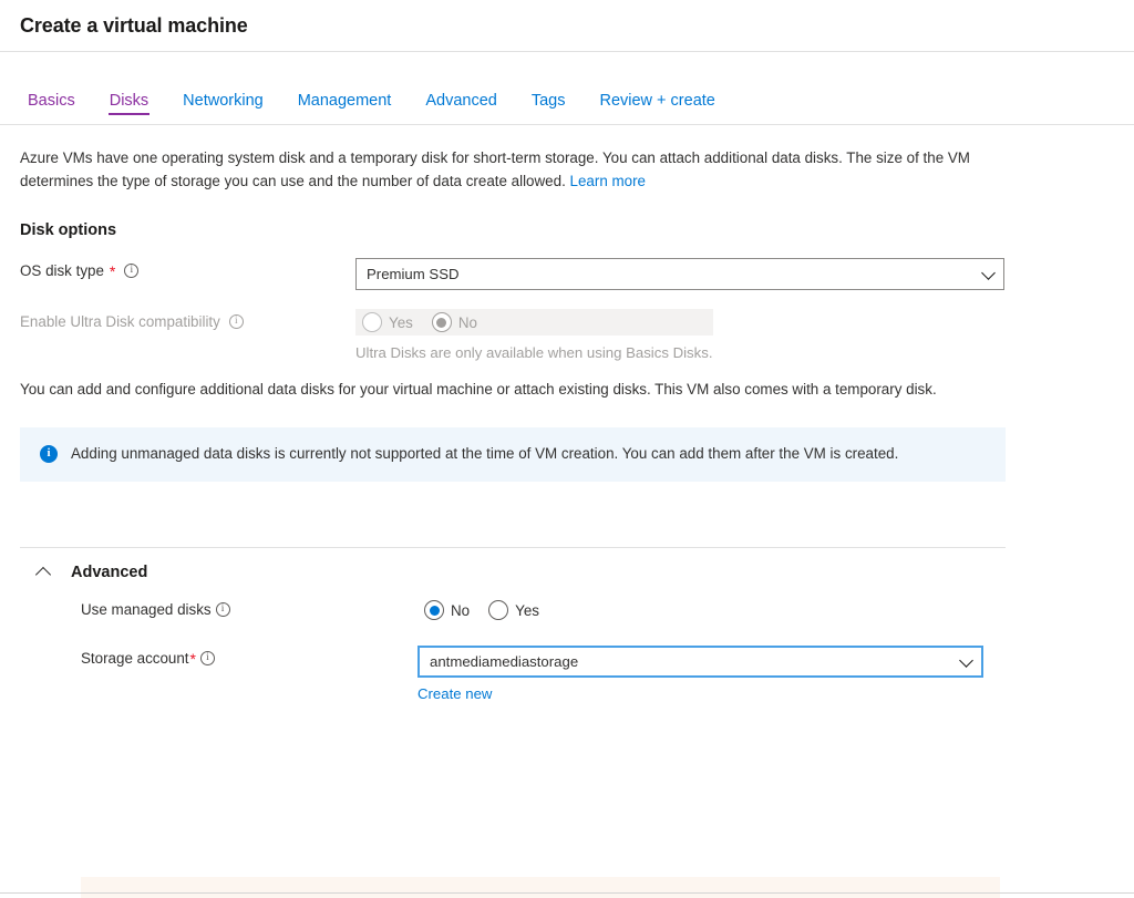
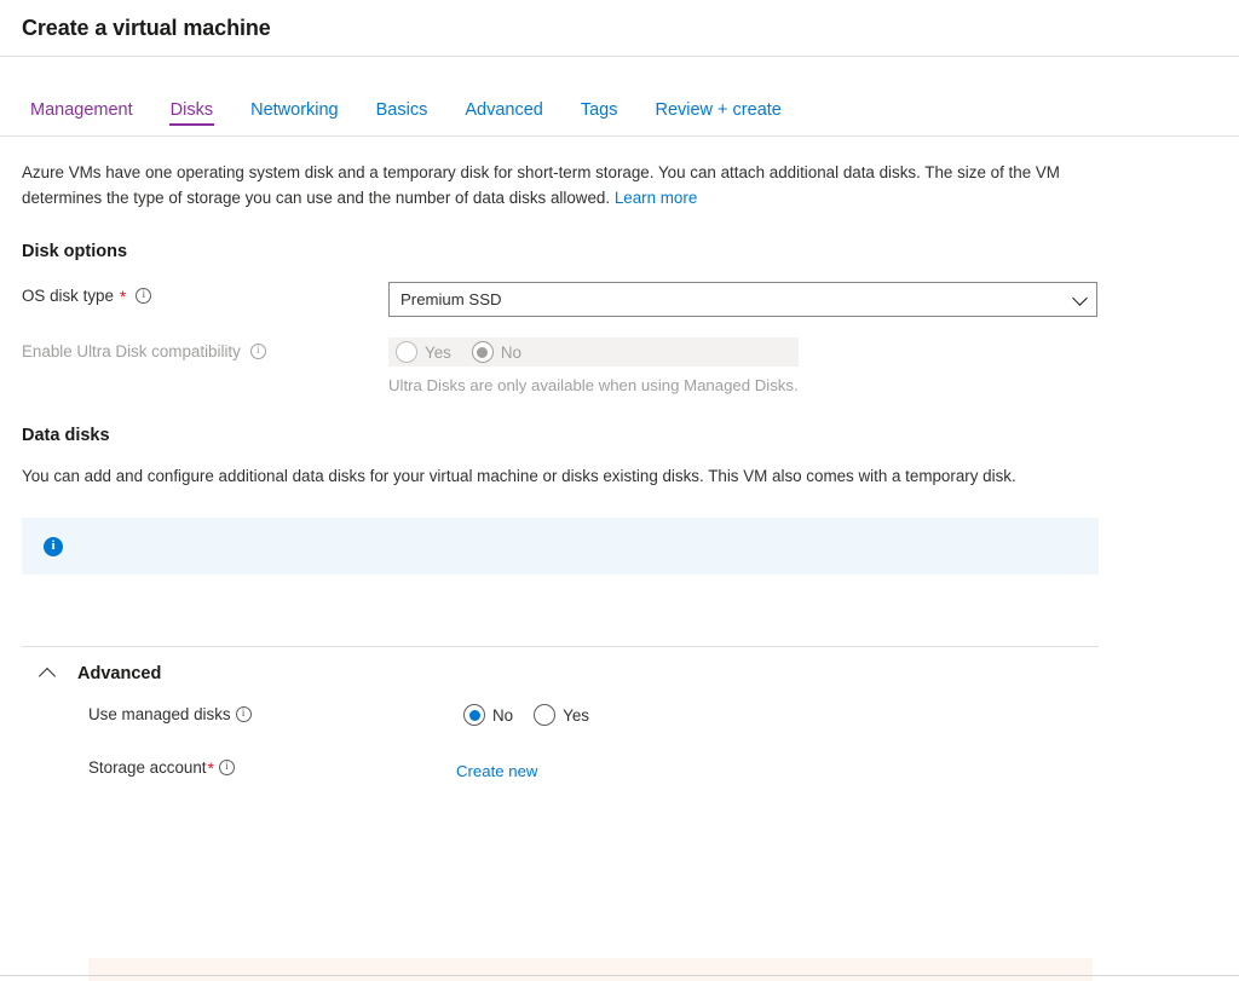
  Create a virtual machine
- Basics
+ Management
  Disks
  Networking
- Management
+ Basics
  Advanced
  Tags
  Review + create
- Azure VMs have one operating system disk and a temporary disk for short-term storage. You can attach additional data disks. The size of the VM determines the type of storage you can use and the number of data create allowed. Learn more
+ Azure VMs have one operating system disk and a temporary disk for short-term storage. You can attach additional data disks. The size of the VM determines the type of storage you can use and the number of data disks allowed. Learn more
  Disk options
  OS disk type
  *
  Premium SSD
  Enable Ultra Disk compatibility
  Yes
  No
- Ultra Disks are only available when using Basics Disks.
+ Ultra Disks are only available when using Managed Disks.
+ Data disks
- You can add and configure additional data disks for your virtual machine or attach existing disks. This VM also comes with a temporary disk.
+ You can add and configure additional data disks for your virtual machine or disks existing disks. This VM also comes with a temporary disk.
- Adding unmanaged data disks is currently not supported at the time of VM creation. You can add them after the VM is created.
  Advanced
  Use managed disks
  No
  Yes
  Storage account
  *
- antmediamediastorage
  Create new
